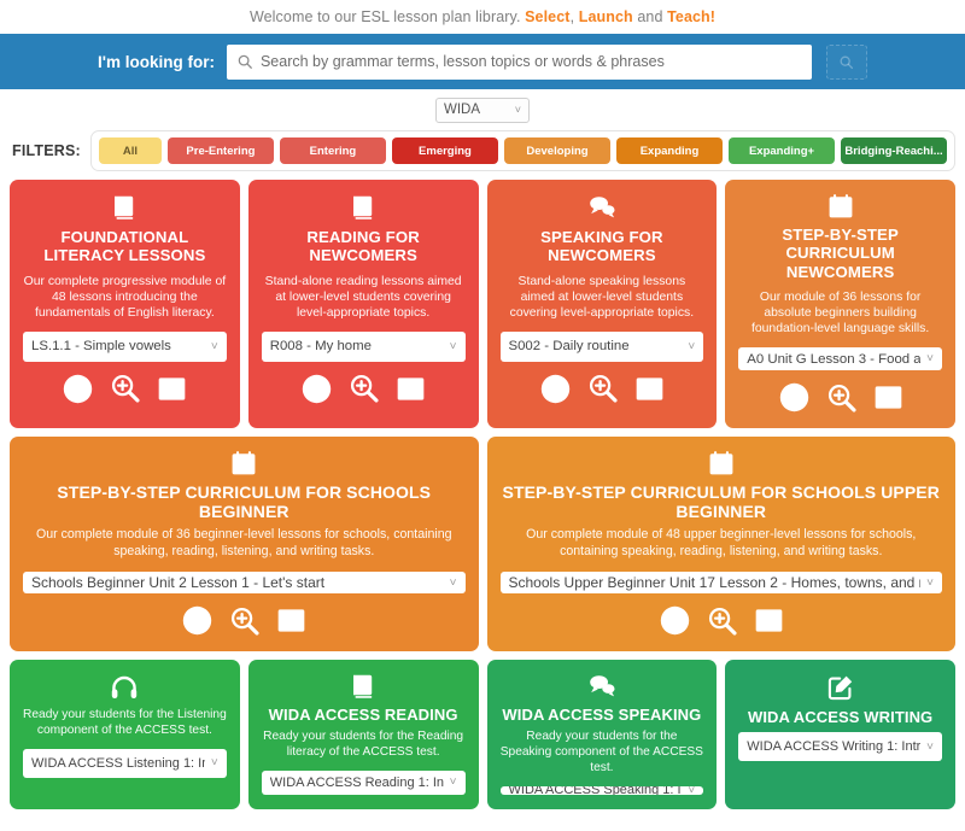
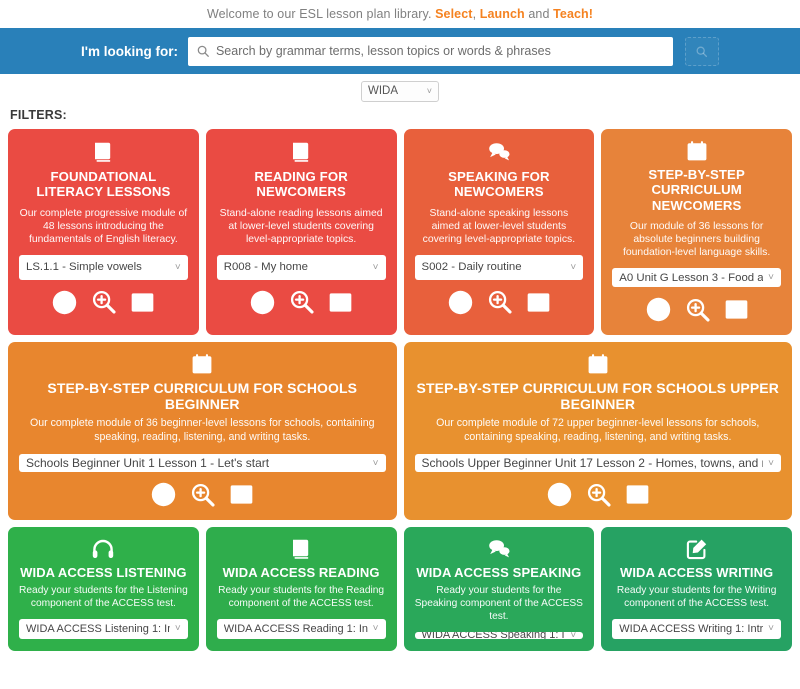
  Welcome to our ESL lesson plan library.
  Select
  ,
  Launch
  and
  Teach!
  I'm looking for:
  Search by grammar terms, lesson topics or words & phrases
  WIDA
  ˅
  FILTERS:
- All
- Pre-Entering
- Entering
- Emerging
- Developing
- Expanding
- Expanding+
- Bridging-Reachi...
  FOUNDATIONAL LITERACY LESSONS
  Our complete progressive module of 48 lessons introducing the fundamentals of English literacy.
  LS.1.1 - Simple vowels
  ˅
  READING FOR NEWCOMERS
  Stand-alone reading lessons aimed at lower-level students covering level-appropriate topics.
  R008 - My home
  ˅
  SPEAKING FOR NEWCOMERS
  Stand-alone speaking lessons aimed at lower-level students covering level-appropriate topics.
  S002 - Daily routine
  ˅
  STEP-BY-STEP CURRICULUM NEWCOMERS
  Our module of 36 lessons for absolute beginners building foundation-level language skills.
  A0 Unit G Lesson 3 - Food a
  ˅
  STEP-BY-STEP CURRICULUM FOR SCHOOLS BEGINNER
  Our complete module of 36 beginner-level lessons for schools, containing speaking, reading, listening, and writing tasks.
- Schools Beginner Unit 2 Lesson 1 - Let's start
+ Schools Beginner Unit 1 Lesson 1 - Let's start
  ˅
  STEP-BY-STEP CURRICULUM FOR SCHOOLS UPPER BEGINNER
- Our complete module of 48 upper beginner-level lessons for schools, containing speaking, reading, listening, and writing tasks.
+ Our complete module of 72 upper beginner-level lessons for schools, containing speaking, reading, listening, and writing tasks.
  Schools Upper Beginner Unit 17 Lesson 2 - Homes, towns, and
  ˅
+ WIDA ACCESS LISTENING
  Ready your students for the Listening component of the ACCESS test.
  WIDA ACCESS Listening 1: I
  ˅
  WIDA ACCESS READING
- Ready your students for the Reading literacy of the ACCESS test.
+ Ready your students for the Reading component of the ACCESS test.
  WIDA ACCESS Reading 1: In
  ˅
  WIDA ACCESS SPEAKING
  Ready your students for the Speaking component of the ACCESS test.
  WIDA ACCESS Speaking 1: I
  ˅
  WIDA ACCESS WRITING
+ Ready your students for the Writing component of the ACCESS test.
  WIDA ACCESS Writing 1: Intr
  ˅
